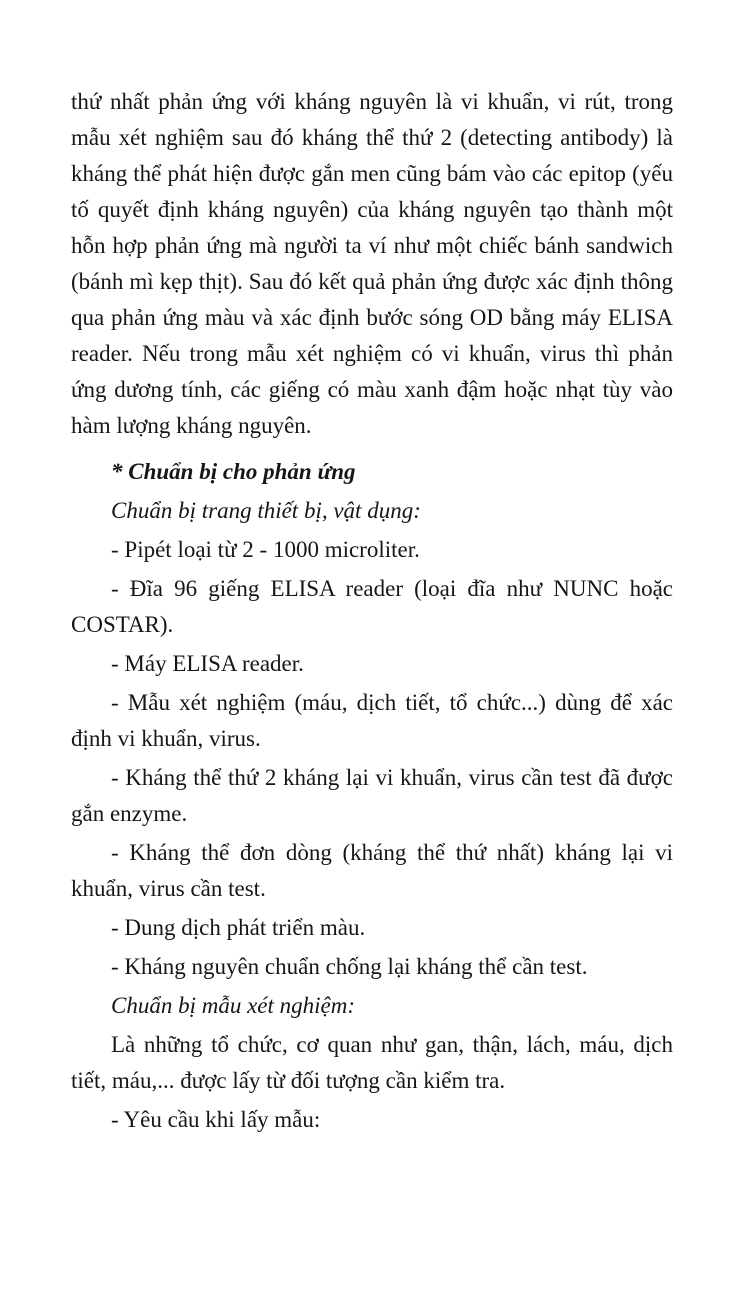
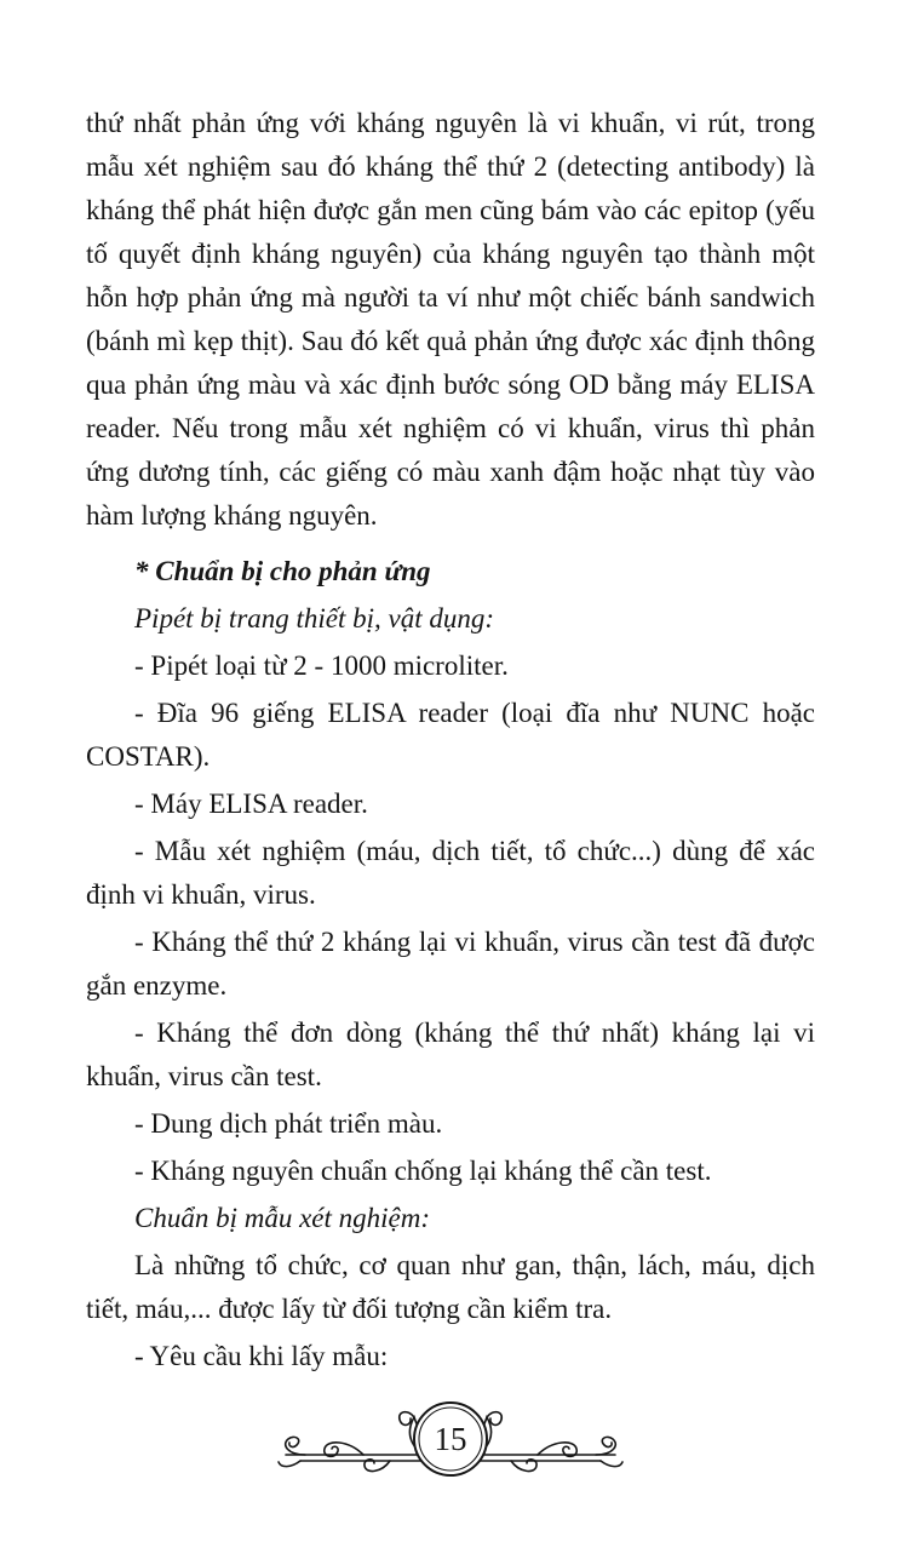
  thứ nhất phản ứng với kháng nguyên là vi khuẩn, vi rút, trong mẫu xét nghiệm sau đó kháng thể thứ 2 (detecting antibody) là kháng thể phát hiện được gắn men cũng bám vào các epitop (yếu tố quyết định kháng nguyên) của kháng nguyên tạo thành một hỗn hợp phản ứng mà người ta ví như một chiếc bánh sandwich (bánh mì kẹp thịt). Sau đó kết quả phản ứng được xác định thông qua phản ứng màu và xác định bước sóng OD bằng máy ELISA reader. Nếu trong mẫu xét nghiệm có vi khuẩn, virus thì phản ứng dương tính, các giếng có màu xanh đậm hoặc nhạt tùy vào hàm lượng kháng nguyên.
  * Chuẩn bị cho phản ứng
- Chuẩn bị trang thiết bị, vật dụng:
+ Pipét bị trang thiết bị, vật dụng:
  - Pipét loại từ 2 - 1000 microliter.
  - Đĩa 96 giếng ELISA reader (loại đĩa như NUNC hoặc COSTAR).
  - Máy ELISA reader.
  - Mẫu xét nghiệm (máu, dịch tiết, tổ chức...) dùng để xác định vi khuẩn, virus.
  - Kháng thể thứ 2 kháng lại vi khuẩn, virus cần test đã được gắn enzyme.
  - Kháng thể đơn dòng (kháng thể thứ nhất) kháng lại vi khuẩn, virus cần test.
  - Dung dịch phát triển màu.
  - Kháng nguyên chuẩn chống lại kháng thể cần test.
  Chuẩn bị mẫu xét nghiệm:
  Là những tổ chức, cơ quan như gan, thận, lách, máu, dịch tiết, máu,... được lấy từ đối tượng cần kiểm tra.
  - Yêu cầu khi lấy mẫu:
+ 15
